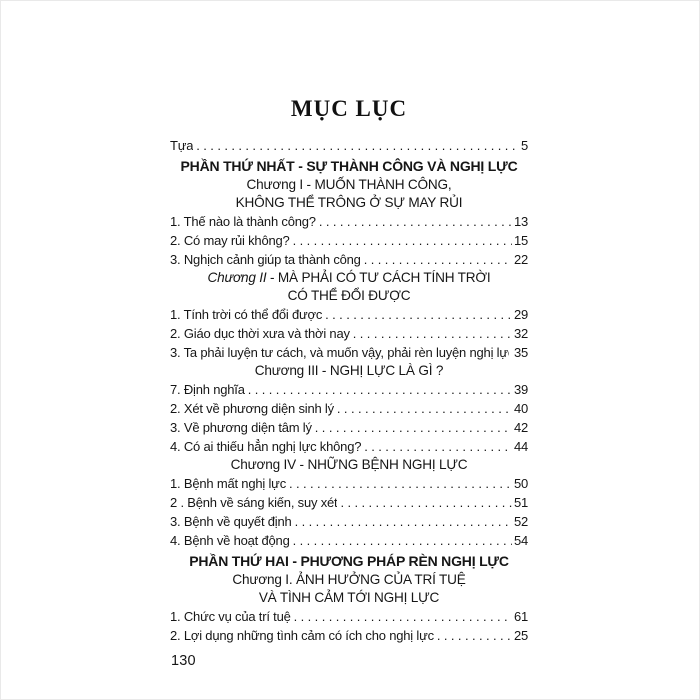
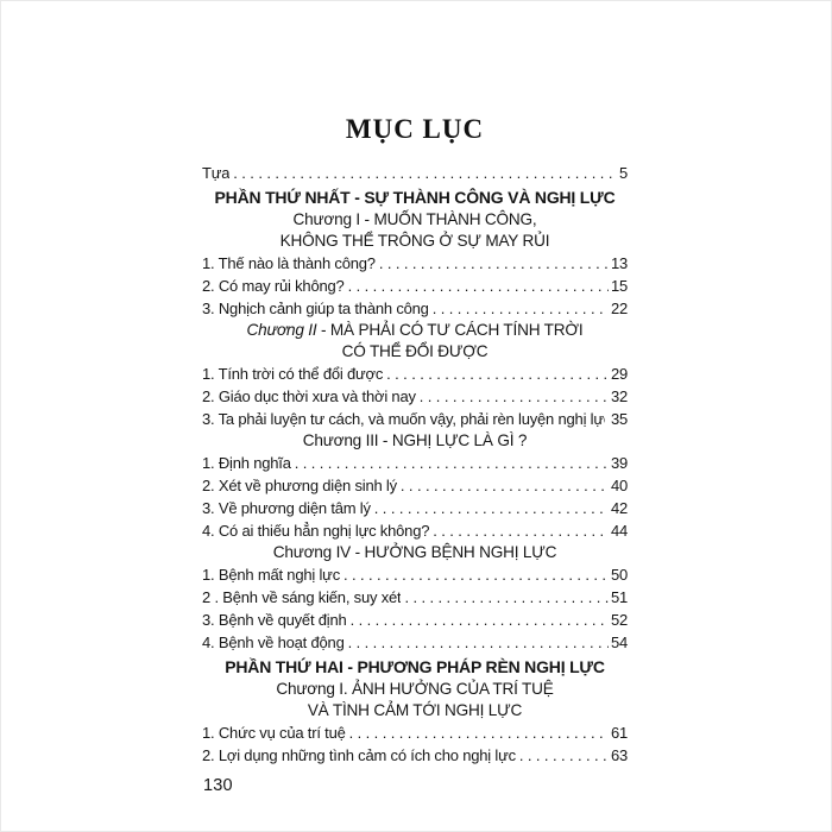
  MỤC LỤC
  Tựa
  5
  PHẦN THỨ NHẤT - SỰ THÀNH CÔNG VÀ NGHỊ LỰC
  Chương I - MUỐN THÀNH CÔNG,
  KHÔNG THỂ TRÔNG Ở SỰ MAY RỦI
  1. Thế nào là thành công?
  13
  2. Có may rủi không?
  15
  3. Nghịch cảnh giúp ta thành công
  22
  Chương II - MÀ PHẢI CÓ TƯ CÁCH TÍNH TRỜI
  CÓ THỂ ĐỔI ĐƯỢC
  1. Tính trời có thể đổi được
  29
  2. Giáo dục thời xưa và thời nay
  32
  3. Ta phải luyện tư cách, và muốn vậy, phải rèn luyện nghị lự
  35
  Chương III - NGHỊ LỰC LÀ GÌ ?
- 7. Định nghĩa
+ 1. Định nghĩa
  39
  2. Xét về phương diện sinh lý
  40
  3. Về phương diện tâm lý
  42
  4. Có ai thiếu hẳn nghị lực không?
  44
- Chương IV - NHỮNG BỆNH NGHỊ LỰC
+ Chương IV - HƯỞNG BỆNH NGHỊ LỰC
  1. Bệnh mất nghị lực
  50
  2 . Bệnh về sáng kiến, suy xét
  51
  3. Bệnh về quyết định
  52
  4. Bệnh về hoạt động
  54
  PHẦN THỨ HAI - PHƯƠNG PHÁP RÈN NGHỊ LỰC
  Chương I. ẢNH HƯỞNG CỦA TRÍ TUỆ
  VÀ TÌNH CẢM TỚI NGHỊ LỰC
  1. Chức vụ của trí tuệ
  61
  2. Lợi dụng những tình cảm có ích cho nghị lực
- 25
+ 63
  130
